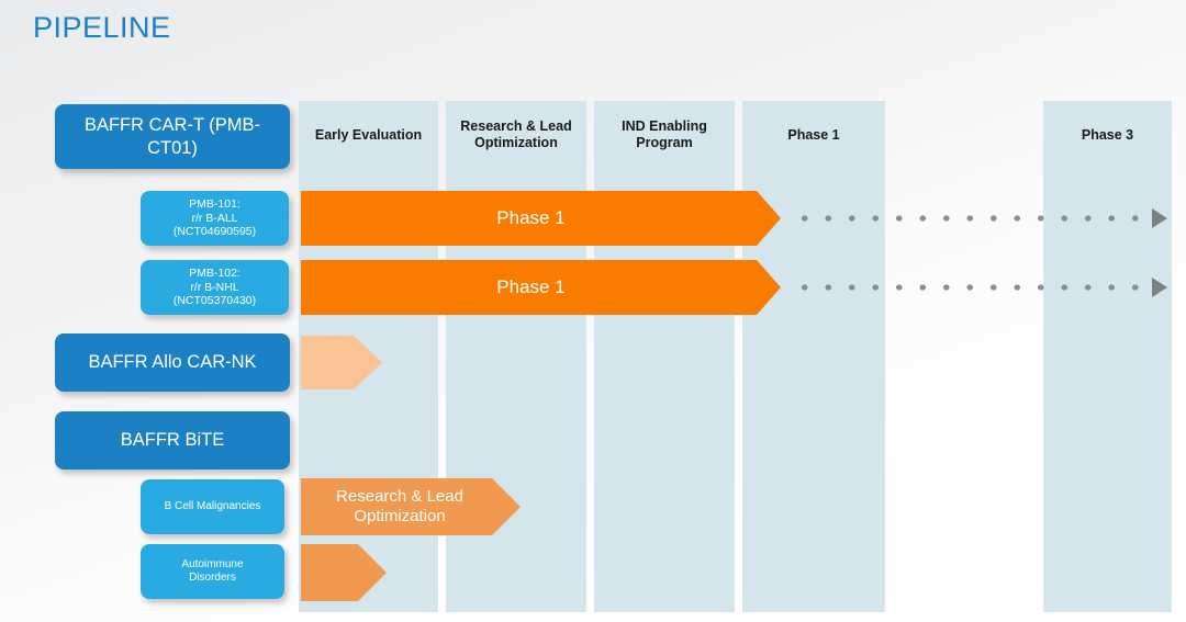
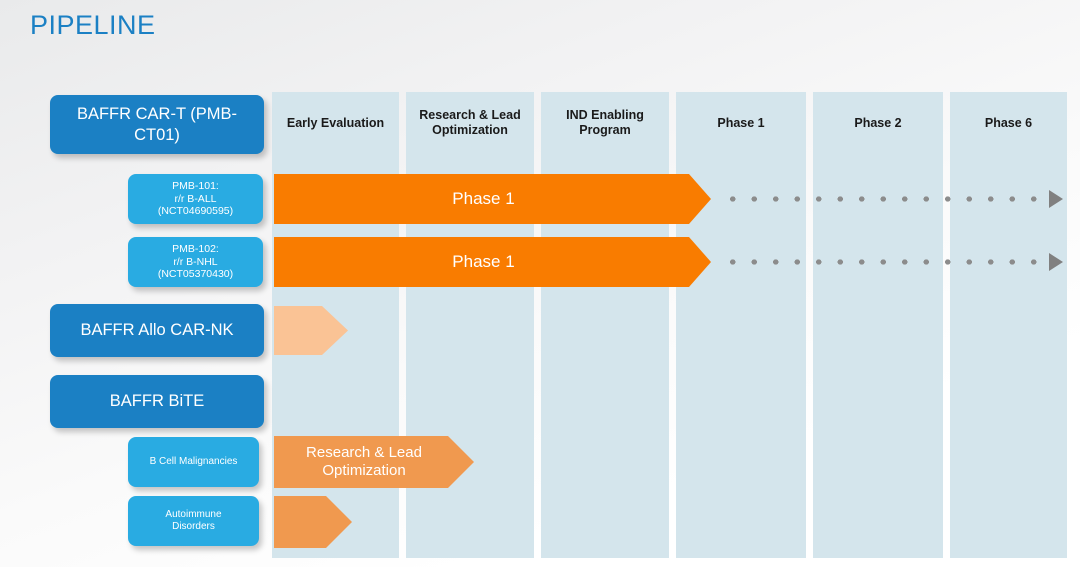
  PIPELINE
  Early Evaluation
  Research & Lead
  Optimization
  IND Enabling
  Program
  Phase 1
+ Phase 2
- Phase 3
+ Phase 6
  BAFFR CAR-T (PMB-
  CT01)
  PMB-101:
  r/r B-ALL
  (NCT04690595)
  PMB-102:
  r/r B-NHL
  (NCT05370430)
  BAFFR Allo CAR-NK
  BAFFR BiTE
  B Cell Malignancies
  Autoimmune
  Disorders
  Phase 1
  Phase 1
  Research & Lead
  Optimization
